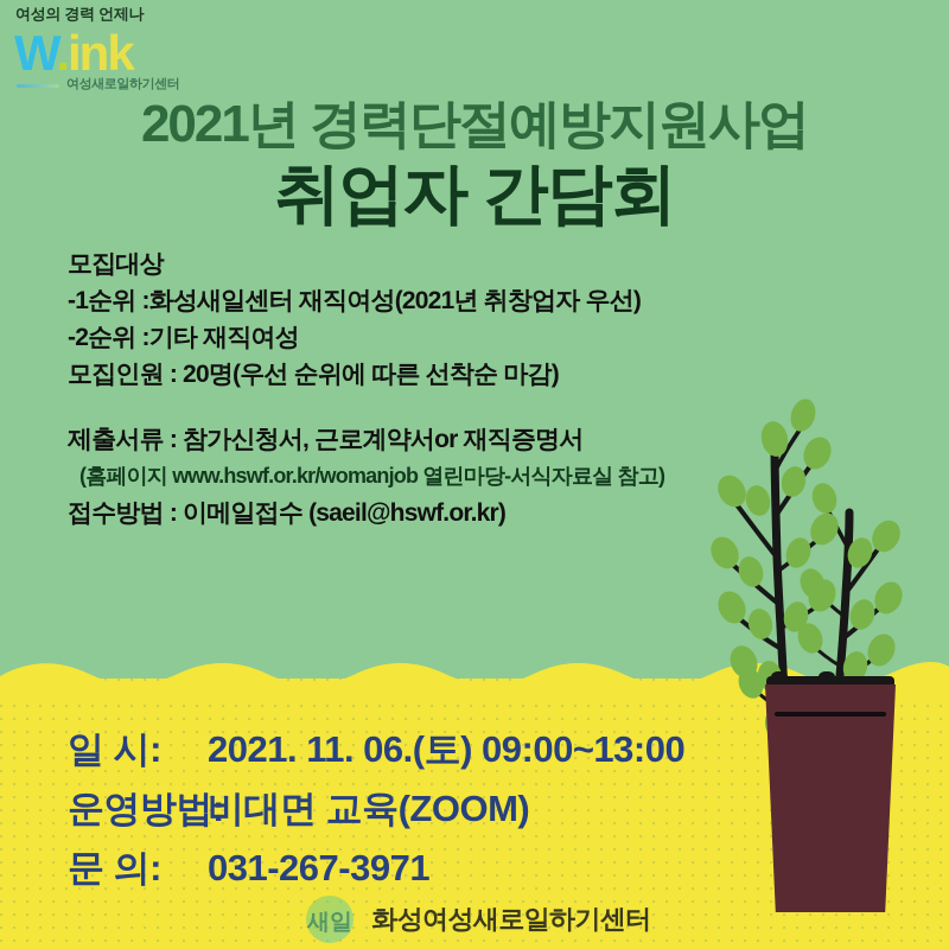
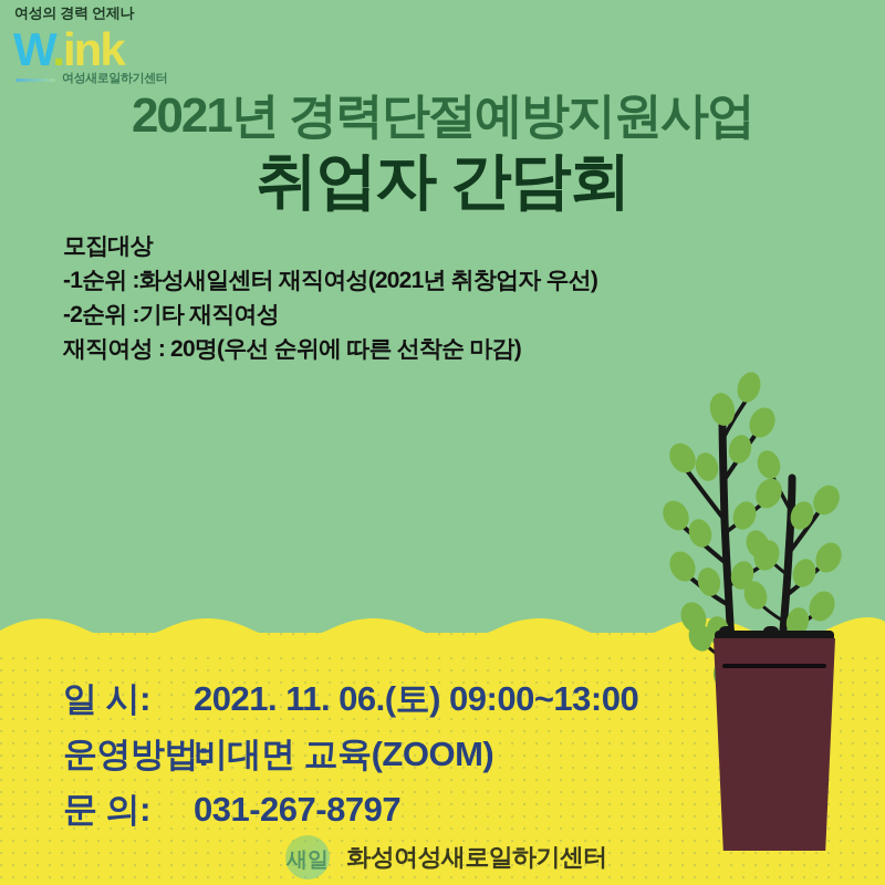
  여성의 경력 언제나
  W.ink
  여성새로일하기센터
  2021년 경력단절예방지원사업
  취업자 간담회
  모집대상
  -1순위 :화성새일센터 재직여성(2021년 취창업자 우선)
  -2순위 :기타 재직여성
- 모집인원 : 20명(우선 순위에 따른 선착순 마감)
+ 재직여성 : 20명(우선 순위에 따른 선착순 마감)
- 제출서류 : 참가신청서, 근로계약서or 재직증명서
- (홈페이지 www.hswf.or.kr/womanjob 열린마당-서식자료실 참고)
- 접수방법 : 이메일접수 (saeil@hswf.or.kr)
  일 시: 2021. 11. 06.(토) 09:00~13:00
  운영방법비대면 교육(ZOOM)
- 문 의: 031-267-3971
+ 문 의: 031-267-8797
  새일
  화성여성새로일하기센터
